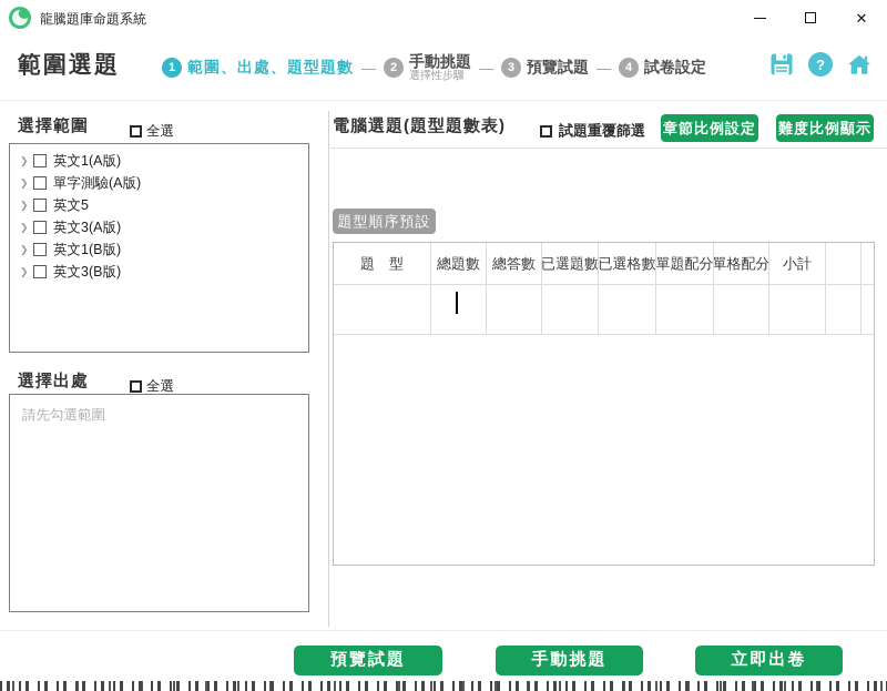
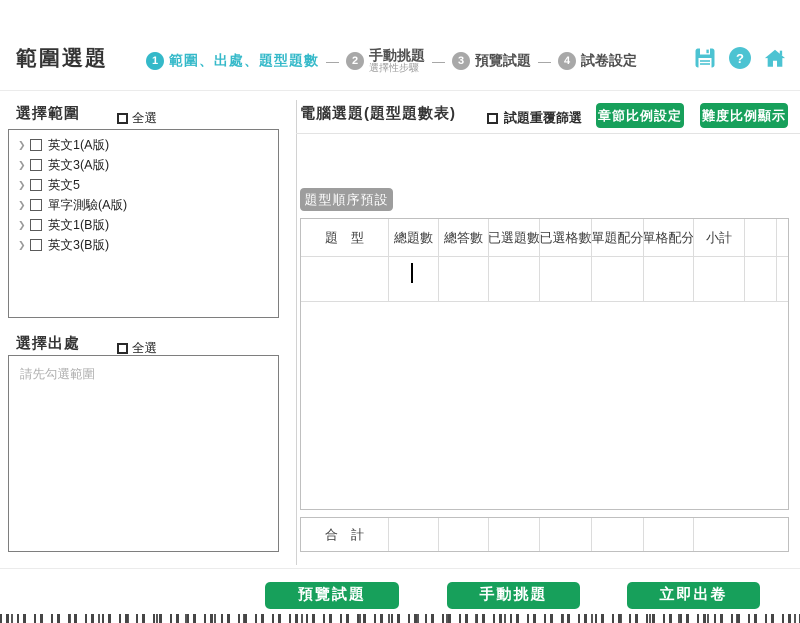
- 龍騰題庫命題系統
- ✕
  範圍選題
  1
  範圍、出處、題型題數
  —
  2
  手動挑題
  選擇性步驟
  —
  3
  預覽試題
  —
  4
  試卷設定
  ?
  選擇範圍
  全選
  ❯
  英文1(A版)
  ❯
- 單字測驗(A版)
+ 英文3(A版)
  ❯
  英文5
  ❯
- 英文3(A版)
+ 單字測驗(A版)
  ❯
  英文1(B版)
  ❯
  英文3(B版)
  選擇出處
  全選
  請先勾選範圍
  電腦選題(題型題數表)
  試題重覆篩選
  章節比例設定
  難度比例顯示
  題型順序預設
  題 型
  總題數
  總答數
  已選題數
  已選格數
  單題配分
  單格配分
  小計
+ 合 計
  預覽試題
  手動挑題
  立即出卷
